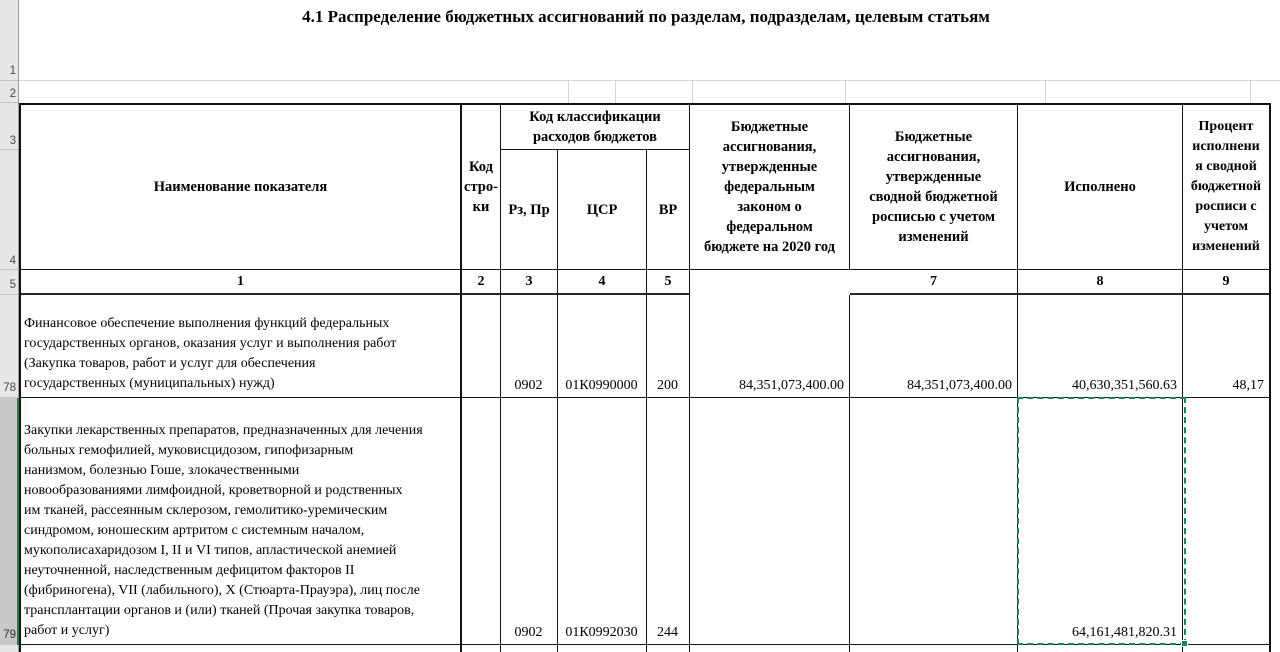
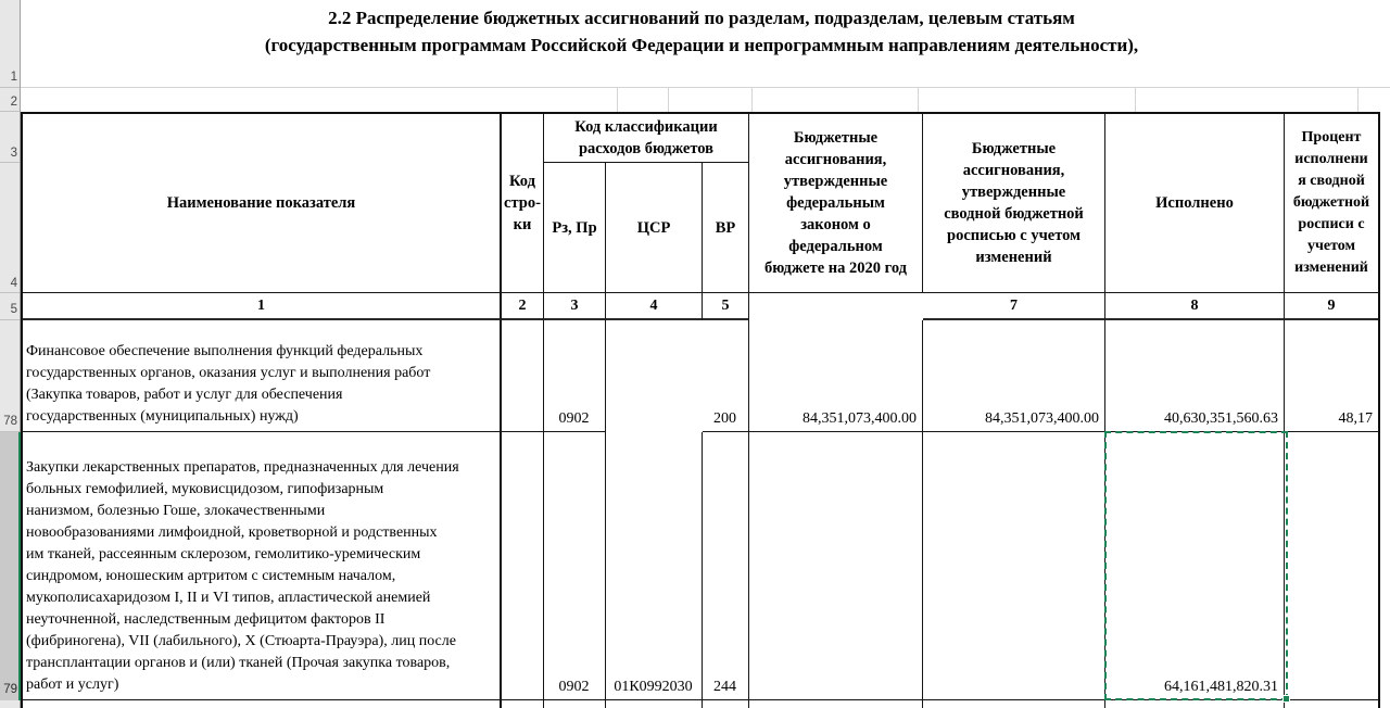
  1
  2
  3
  4
  5
  78
  79
- 4.1 Распределение бюджетных ассигнований по разделам, подразделам, целевым статьям
+ 2.2 Распределение бюджетных ассигнований по разделам, подразделам, целевым статьям
+ (государственным программам Российской Федерации и непрограммным направлениям деятельности),
  Наименование показателя
  Код
  стро-
  ки
  Код классификации
  расходов бюджетов
  Рз, Пр
  ЦСР
  ВР
  Бюджетные
  ассигнования,
  утвержденные
  федеральным
  законом о
  федеральном
  бюджете на 2020 год
  Бюджетные
  ассигнования,
  утвержденные
  сводной бюджетной
  росписью с учетом
  изменений
  Исполнено
  Процент
  исполнени
  я сводной
  бюджетной
  росписи с
  учетом
  изменений
  1
  2
  3
  4
  5
  7
  8
  9
  Финансовое обеспечение выполнения функций федеральных
  государственных органов, оказания услуг и выполнения работ
  (Закупка товаров, работ и услуг для обеспечения
  государственных (муниципальных) нужд)
  0902
- 01К0990000
  200
  84,351,073,400.00
  84,351,073,400.00
  40,630,351,560.63
  48,17
  Закупки лекарственных препаратов, предназначенных для лечения
  больных гемофилией, муковисцидозом, гипофизарным
  нанизмом, болезнью Гоше, злокачественными
  новообразованиями лимфоидной, кроветворной и родственных
  им тканей, рассеянным склерозом, гемолитико-уремическим
  синдромом, юношеским артритом с системным началом,
  мукополисахаридозом I, II и VI типов, апластической анемией
  неуточненной, наследственным дефицитом факторов II
  (фибриногена), VII (лабильного), X (Стюарта-Прауэра), лиц после
  трансплантации органов и (или) тканей (Прочая закупка товаров,
  работ и услуг)
  0902
  01К0992030
  244
  64,161,481,820.31
